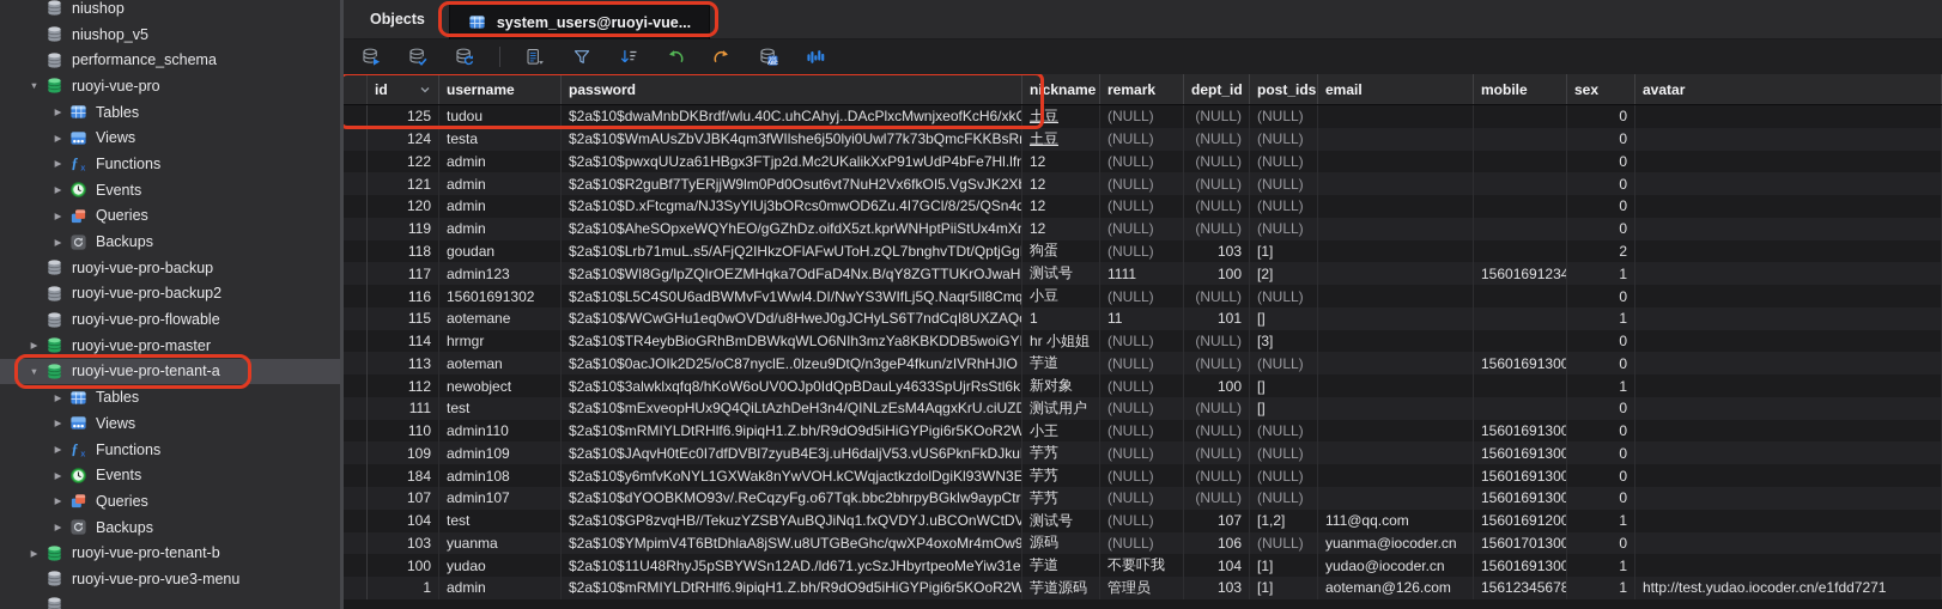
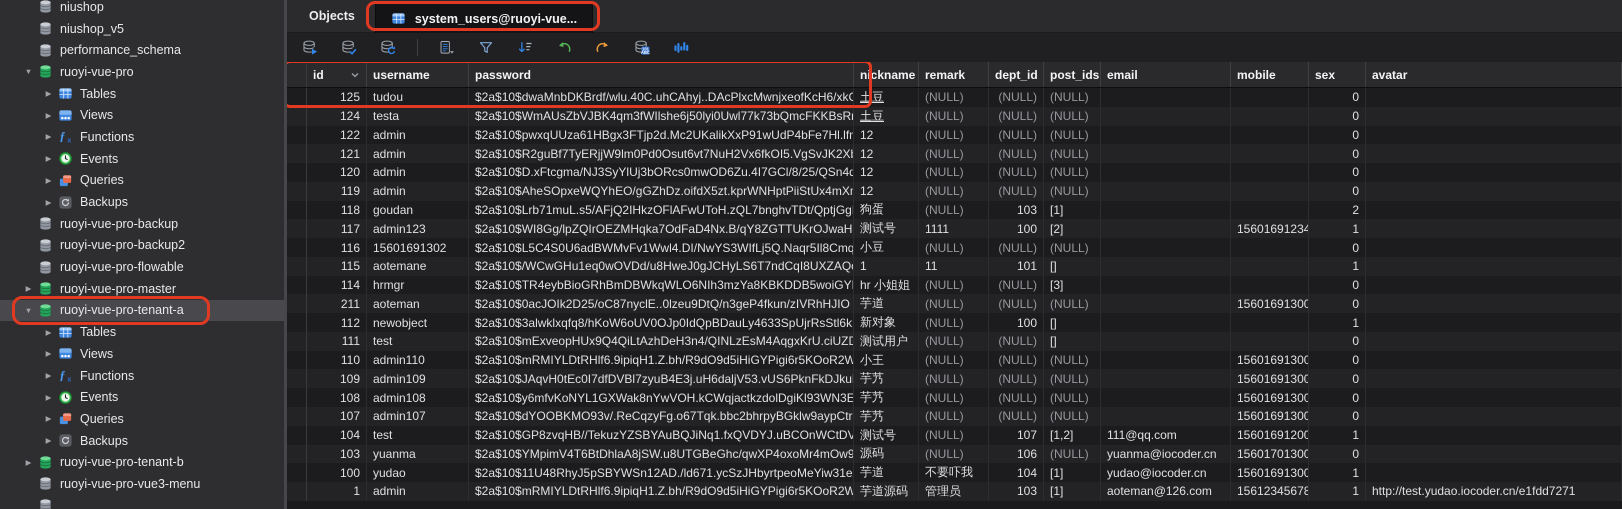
  niushop
  niushop_v5
  performance_schema
  ▼
  ruoyi-vue-pro
  ▶
  Tables
  ▶
  Views
  ▶
  ƒ
  Functions
  ▶
  Events
  ▶
  Queries
  ▶
  Backups
  ruoyi-vue-pro-backup
  ruoyi-vue-pro-backup2
  ruoyi-vue-pro-flowable
  ▶
  ruoyi-vue-pro-master
  ▼
  ruoyi-vue-pro-tenant-a
  ▶
  Tables
  ▶
  Views
  ▶
  ƒ
  Functions
  ▶
  Events
  ▶
  Queries
  ▶
  Backups
  ▶
  ruoyi-vue-pro-tenant-b
  ruoyi-vue-pro-vue3-menu
  Objects
  system_users@ruoyi-vue...
  id
  username
  password
  nickname
  remark
  dept_id
  post_ids
  email
  mobile
  sex
  avatar
  125
  tudou
  $2a$10$dwaMnbDKBrdf/wlu.40C.uhCAhyj..DAcPlxcMwnjxeofKcH6/xk
  土豆
  (NULL)
  (NULL)
  (NULL)
  0
  124
  testa
  $2a$10$WmAUsZbVJBK4qm3fWIlshe6j50lyi0Uwl77k73bQmcFKKBsR
  土豆
  (NULL)
  (NULL)
  (NULL)
  0
  122
  admin
  $2a$10$pwxqUUza61HBgx3FTjp2d.Mc2UKalikXxP91wUdP4bFe7Hl.lf
  12
  (NULL)
  (NULL)
  (NULL)
  0
  121
  admin
  $2a$10$R2guBf7TyERjjW9lm0Pd0Osut6vt7NuH2Vx6fkOI5.VgSvJK2X
  12
  (NULL)
  (NULL)
  (NULL)
  0
  120
  admin
  $2a$10$D.xFtcgma/NJ3SyYlUj3bORcs0mwOD6Zu.4I7GCl/8/25/QSn4q
  12
  (NULL)
  (NULL)
  (NULL)
  0
  119
  admin
  $2a$10$AheSOpxeWQYhEO/gGZhDz.oifdX5zt.kprWNHptPiiStUx4mX
  12
  (NULL)
  (NULL)
  (NULL)
  0
  118
  goudan
  $2a$10$Lrb71muL.s5/AFjQ2IHkzOFlAFwUToH.zQL7bnghvTDt/QptjGg
  狗蛋
  (NULL)
  103
  [1]
  2
  117
  admin123
  $2a$10$WI8Gg/lpZQIrOEZMHqka7OdFaD4Nx.B/qY8ZGTTUKrOJwaH
  测试号
  1111
  100
  [2]
  15601691234
  1
  116
  15601691302
  $2a$10$L5C4S0U6adBWMvFv1Wwl4.DI/NwYS3WIfLj5Q.Naqr5Il8Cmq
  小豆
  (NULL)
  (NULL)
  (NULL)
  0
  115
  aotemane
  $2a$10$/WCwGHu1eq0wOVDd/u8HweJ0gJCHyLS6T7ndCqI8UXZAQ
  1
  11
  101
  []
  1
  114
  hrmgr
  $2a$10$TR4eybBioGRhBmDBWkqWLO6NIh3mzYa8KBKDDB5woiGY
  hr 小姐姐
  (NULL)
  (NULL)
  [3]
  0
- 113
+ 211
  aoteman
  $2a$10$0acJOIk2D25/oC87nyclE..0lzeu9DtQ/n3geP4fkun/zIVRhHJIO
  芋道
  (NULL)
  (NULL)
  (NULL)
  15601691300
  0
  112
  newobject
  $2a$10$3alwklxqfq8/hKoW6oUV0OJp0IdQpBDauLy4633SpUjrRsStl6k
  新对象
  (NULL)
  100
  []
  1
  111
  test
  $2a$10$mExveopHUx9Q4QiLtAzhDeH3n4/QINLzEsM4AqgxKrU.ciUZD
  测试用户
  (NULL)
  (NULL)
  []
  0
  110
  admin110
  $2a$10$mRMIYLDtRHlf6.9ipiqH1.Z.bh/R9dO9d5iHiGYPigi6r5KOoR2W
  小王
  (NULL)
  (NULL)
  (NULL)
  15601691300
  0
  109
  admin109
  $2a$10$JAqvH0tEc0I7dfDVBl7zyuB4E3j.uH6daljV53.vUS6PknFkDJku
  芋艿
  (NULL)
  (NULL)
  (NULL)
  15601691300
  0
- 184
+ 108
  admin108
  $2a$10$y6mfvKoNYL1GXWak8nYwVOH.kCWqjactkzdolDgiKl93WN3E
  芋艿
  (NULL)
  (NULL)
  (NULL)
  15601691300
  0
  107
  admin107
  $2a$10$dYOOBKMO93v/.ReCqzyFg.o67Tqk.bbc2bhrpyBGklw9aypCtr
  芋艿
  (NULL)
  (NULL)
  (NULL)
  15601691300
  0
  104
  test
  $2a$10$GP8zvqHB//TekuzYZSBYAuBQJiNq1.fxQVDYJ.uBCOnWCtDV
  测试号
  (NULL)
  107
  [1,2]
  111@qq.com
  15601691200
  1
  103
  yuanma
  $2a$10$YMpimV4T6BtDhlaA8jSW.u8UTGBeGhc/qwXP4oxoMr4mOw9
  源码
  (NULL)
  106
  (NULL)
  yuanma@iocoder.cn
  15601701300
  0
  100
  yudao
  $2a$10$11U48RhyJ5pSBYWSn12AD./ld671.ycSzJHbyrtpeoMeYiw31e
  芋道
  不要吓我
  104
  [1]
  yudao@iocoder.cn
  15601691300
  1
  1
  admin
  $2a$10$mRMIYLDtRHlf6.9ipiqH1.Z.bh/R9dO9d5iHiGYPigi6r5KOoR2W
  芋道源码
  管理员
  103
  [1]
  aoteman@126.com
  15612345678
  1
  http://test.yudao.iocoder.cn/e1fdd7271
